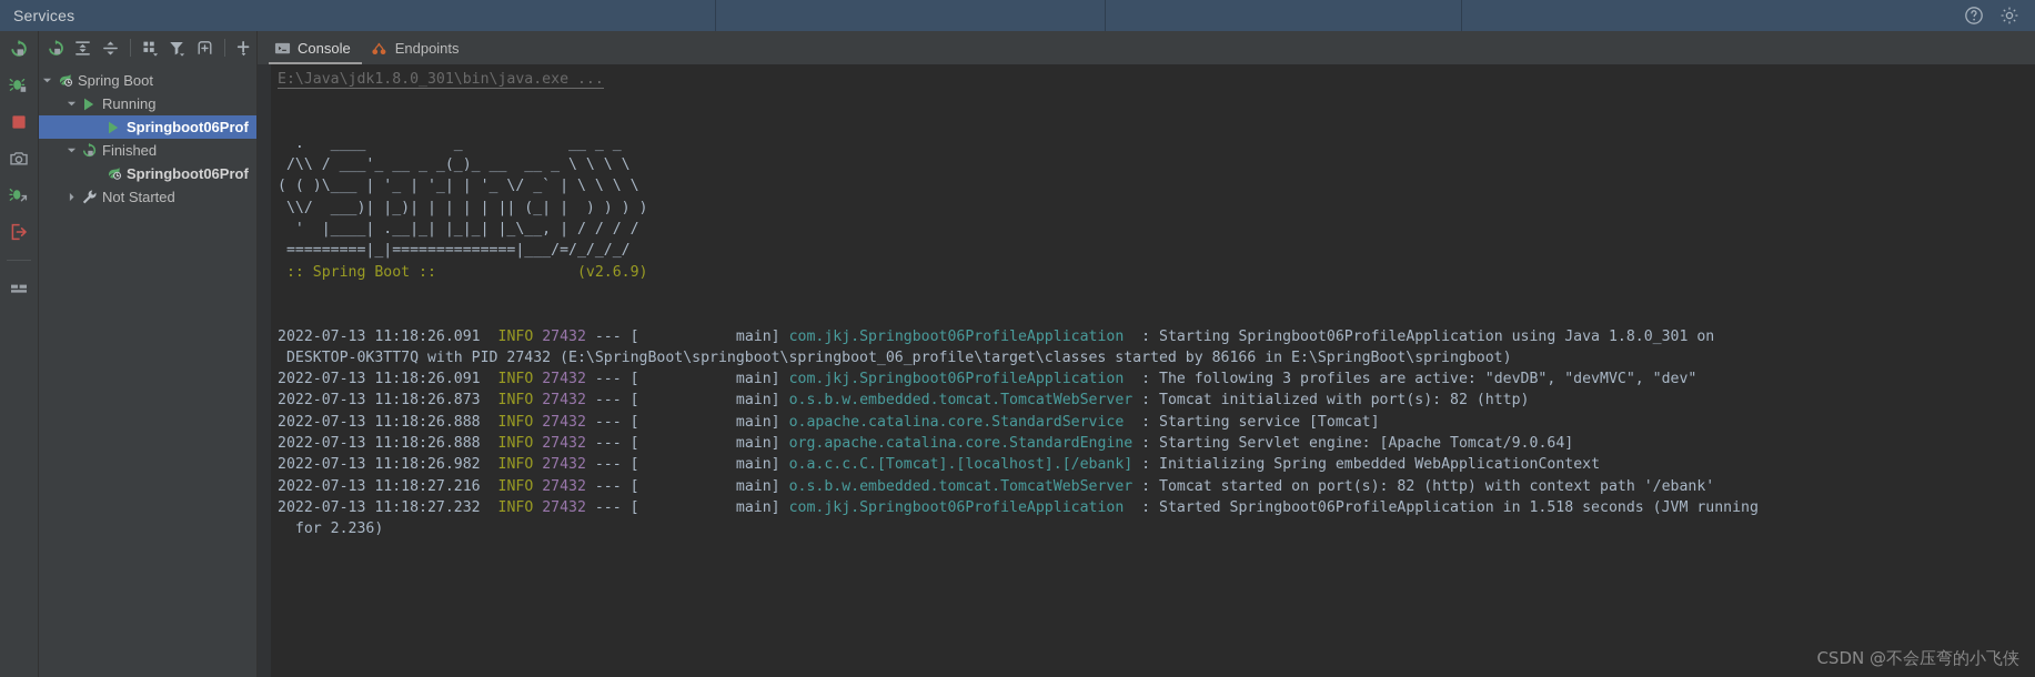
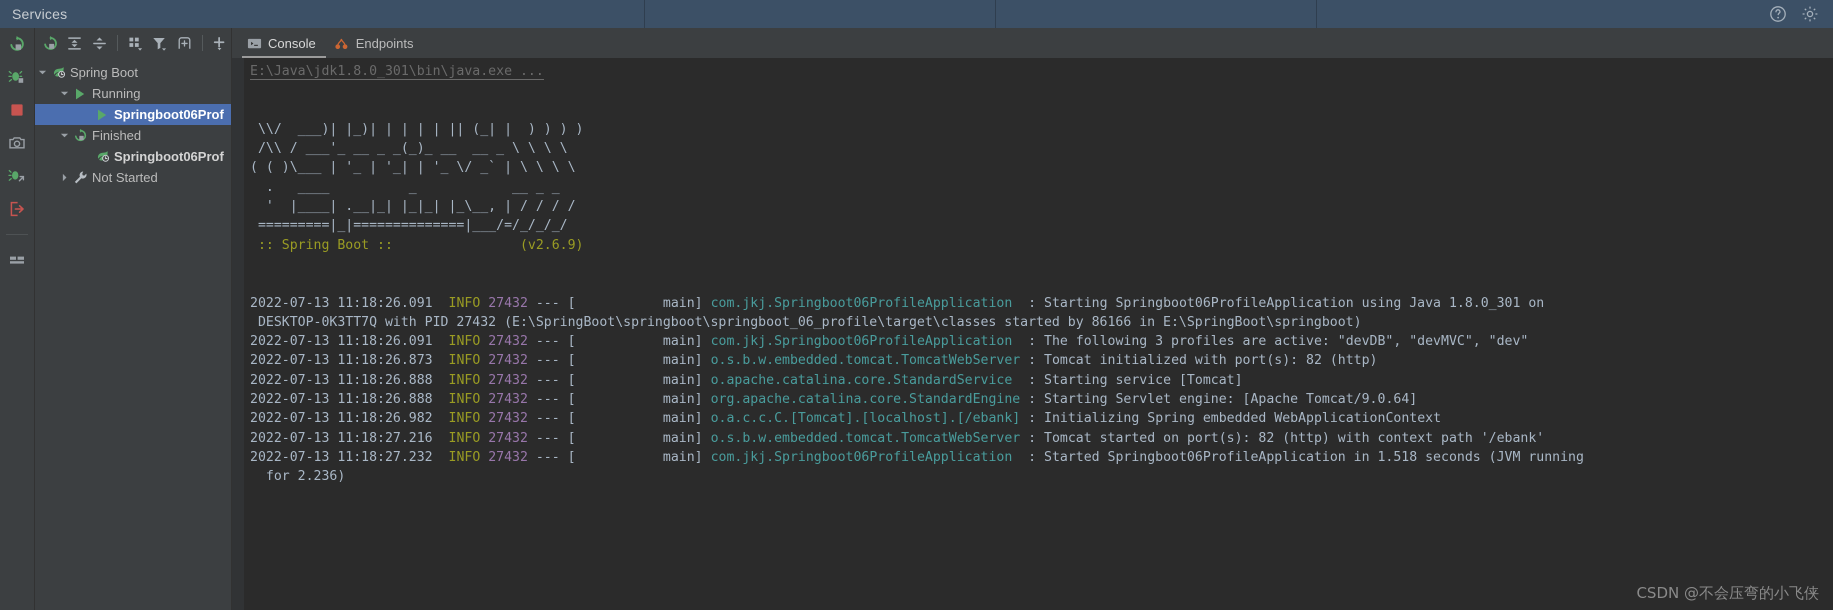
  Services
  Spring Boot
  Running
  Springboot06Prof
  Finished
  Springboot06Prof
  Not Started
  Console
  Endpoints
  E:\Java\jdk1.8.0_301\bin\java.exe ...
- . ____ _ __ _ _
+ \\/ ___)| |_)| | | | | || (_| | ) ) ) )
  /\\ / ___'_ __ _ _(_)_ __ __ _ \ \ \ \
  ( ( )\___ | '_ | '_| | '_ \/ _` | \ \ \ \
- \\/ ___)| |_)| | | | | || (_| | ) ) ) )
+ . ____ _ __ _ _
  ' |____| .__|_| |_|_| |_\__, | / / / /
  =========|_|==============|___/=/_/_/_/
  :: Spring Boot :: (v2.6.9)
  2022-07-13 11:18:26.091 INFO 27432 --- [ main] com.jkj.Springboot06ProfileApplication : Starting Springboot06ProfileApplication using Java 1.8.0_301 on
  DESKTOP-0K3TT7Q with PID 27432 (E:\SpringBoot\springboot\springboot_06_profile\target\classes started by 86166 in E:\SpringBoot\springboot)
  2022-07-13 11:18:26.091 INFO 27432 --- [ main] com.jkj.Springboot06ProfileApplication : The following 3 profiles are active: "devDB", "devMVC", "dev"
  2022-07-13 11:18:26.873 INFO 27432 --- [ main] o.s.b.w.embedded.tomcat.TomcatWebServer : Tomcat initialized with port(s): 82 (http)
  2022-07-13 11:18:26.888 INFO 27432 --- [ main] o.apache.catalina.core.StandardService : Starting service [Tomcat]
  2022-07-13 11:18:26.888 INFO 27432 --- [ main] org.apache.catalina.core.StandardEngine : Starting Servlet engine: [Apache Tomcat/9.0.64]
  2022-07-13 11:18:26.982 INFO 27432 --- [ main] o.a.c.c.C.[Tomcat].[localhost].[/ebank] : Initializing Spring embedded WebApplicationContext
  2022-07-13 11:18:27.216 INFO 27432 --- [ main] o.s.b.w.embedded.tomcat.TomcatWebServer : Tomcat started on port(s): 82 (http) with context path '/ebank'
  2022-07-13 11:18:27.232 INFO 27432 --- [ main] com.jkj.Springboot06ProfileApplication : Started Springboot06ProfileApplication in 1.518 seconds (JVM running
  for 2.236)
  CSDN @不会压弯的小飞侠
